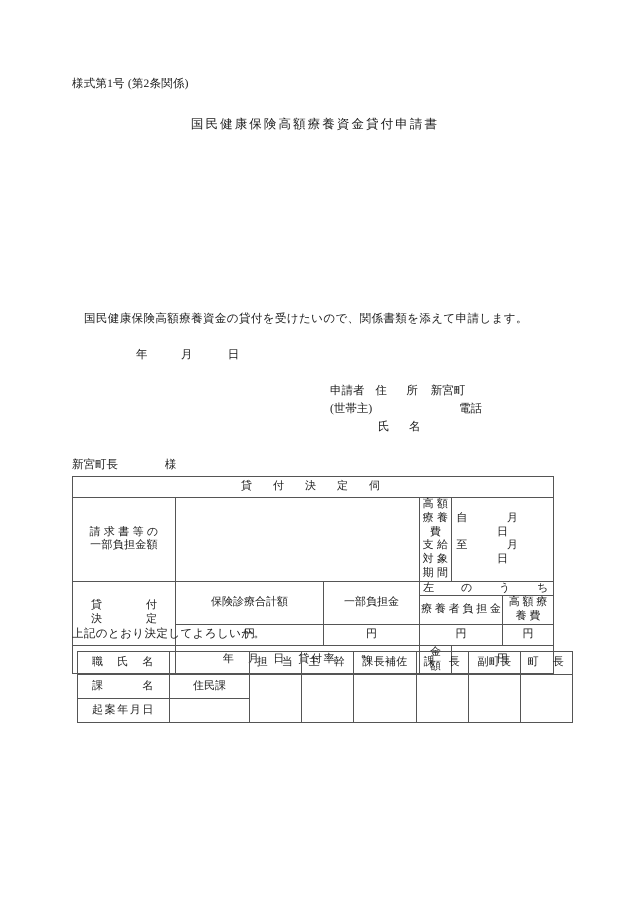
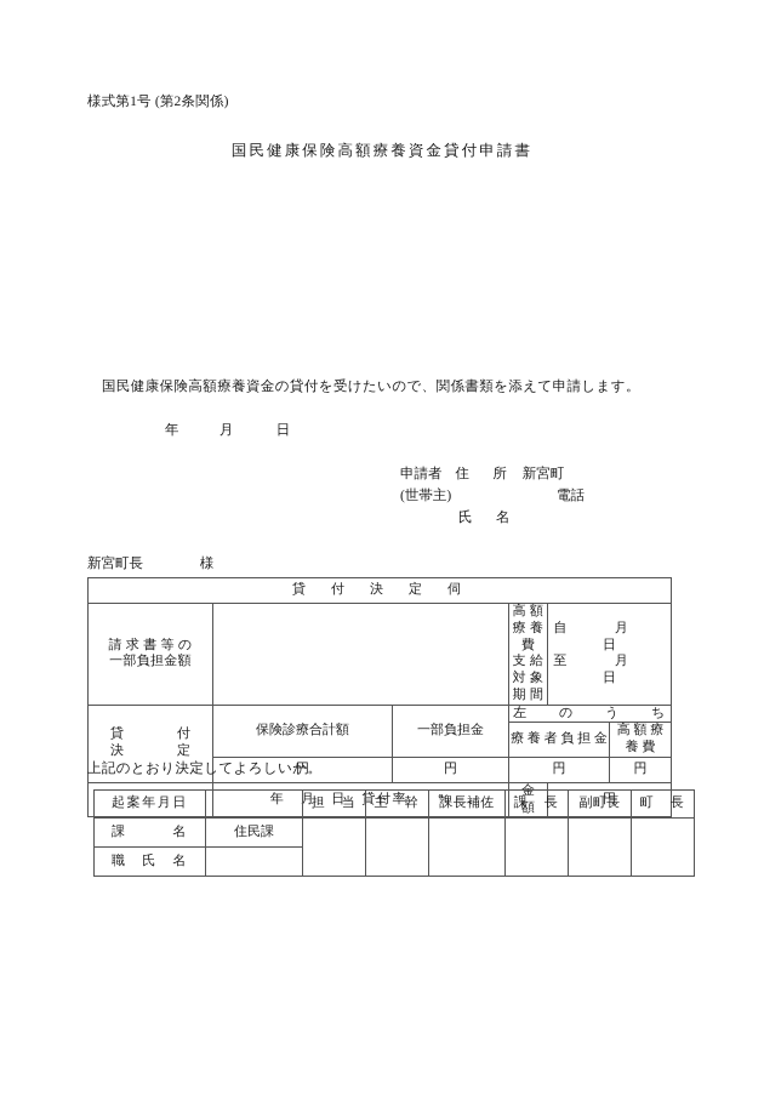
  様式第1号 (第2条関係)
  国民健康保険高額療養資金貸付申請書
  国民健康保険高額療養資金の貸付を受けたいので、関係書類を添えて申請します。
  年 月 日
  申請者 住 所 新宮町
  (世帯主) 電話
  氏 名
  新宮町長 様
  貸 付 決 定 伺
  請 求 書 等 の 一部負担金額		高 額 療 養 費 支 給 対 象 期 間	自 月 日 至 月 日
  貸 付 決 定	保険診療合計額	一部負担金	左 の う ち
  療 養 者 負 担 金	高 額 療 養 費
  円	円	円	円
  	年 月 日 貸付率 %	金 額	円
  上記のとおり決定してよろしいか。
- 職 氏 名		担 当	主 幹	課長補佐	課 長	副町長	町 長
+ 起案年月日		担 当	主 幹	課長補佐	課 長	副町長	町 長
  課 名	住民課
- 起案年月日
+ 職 氏 名
